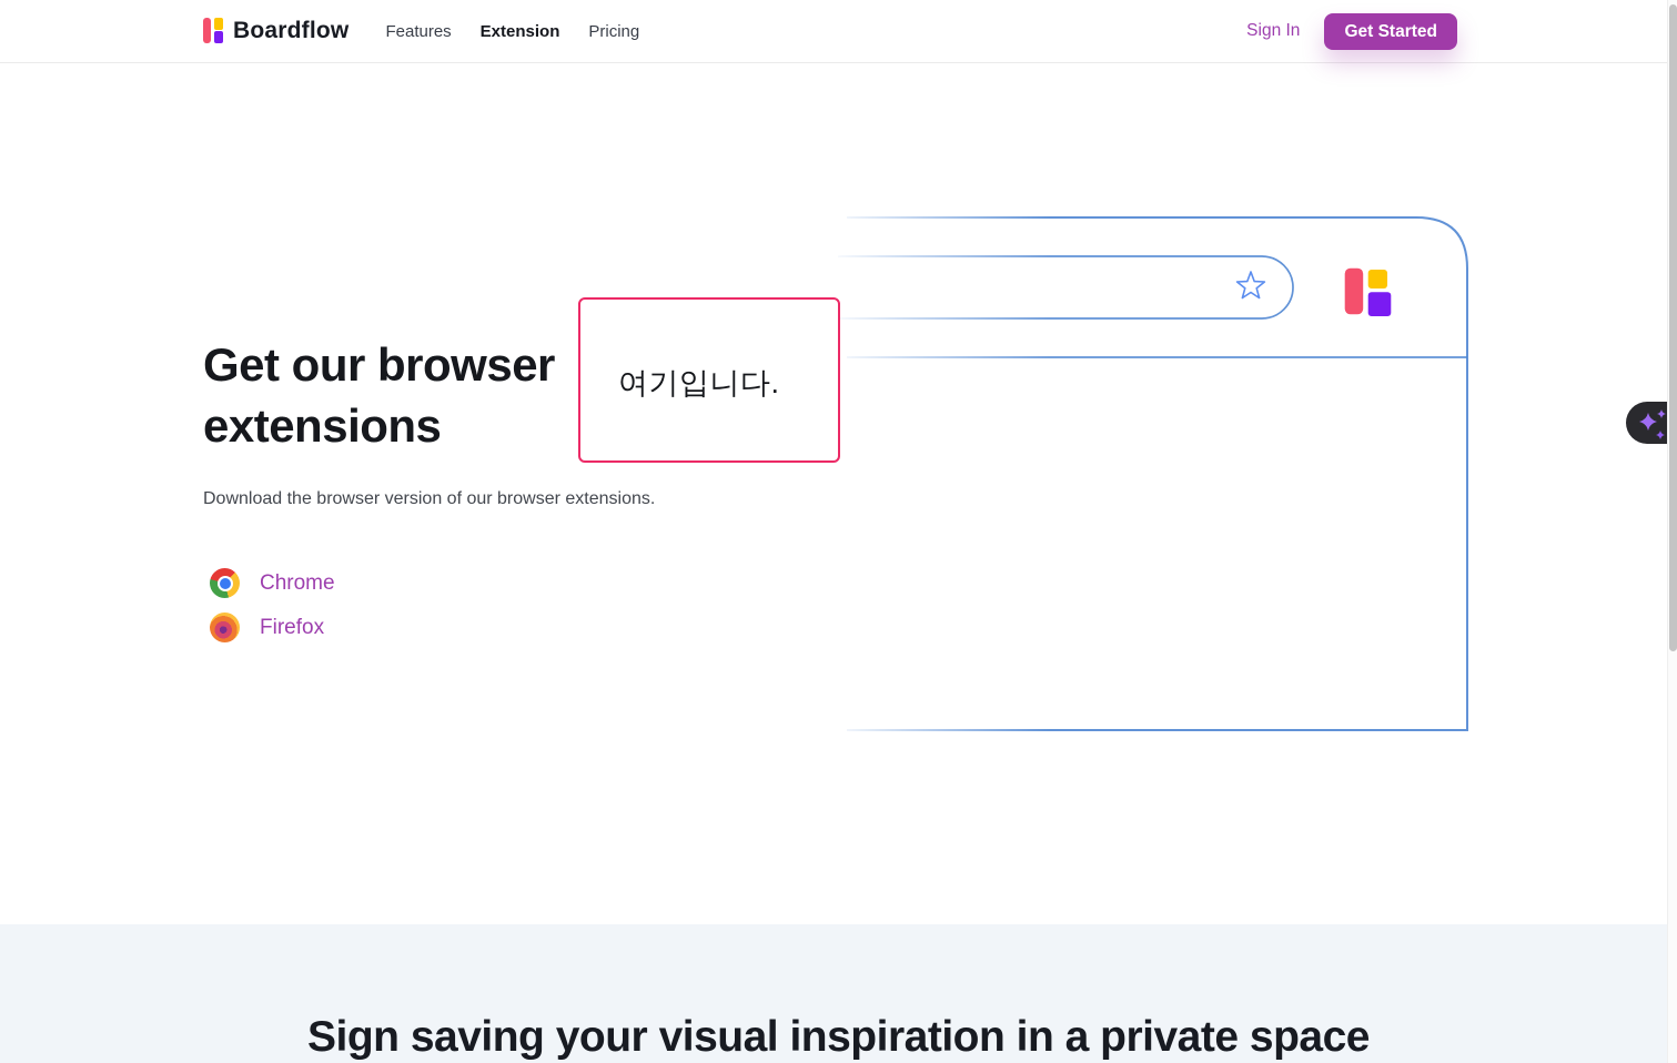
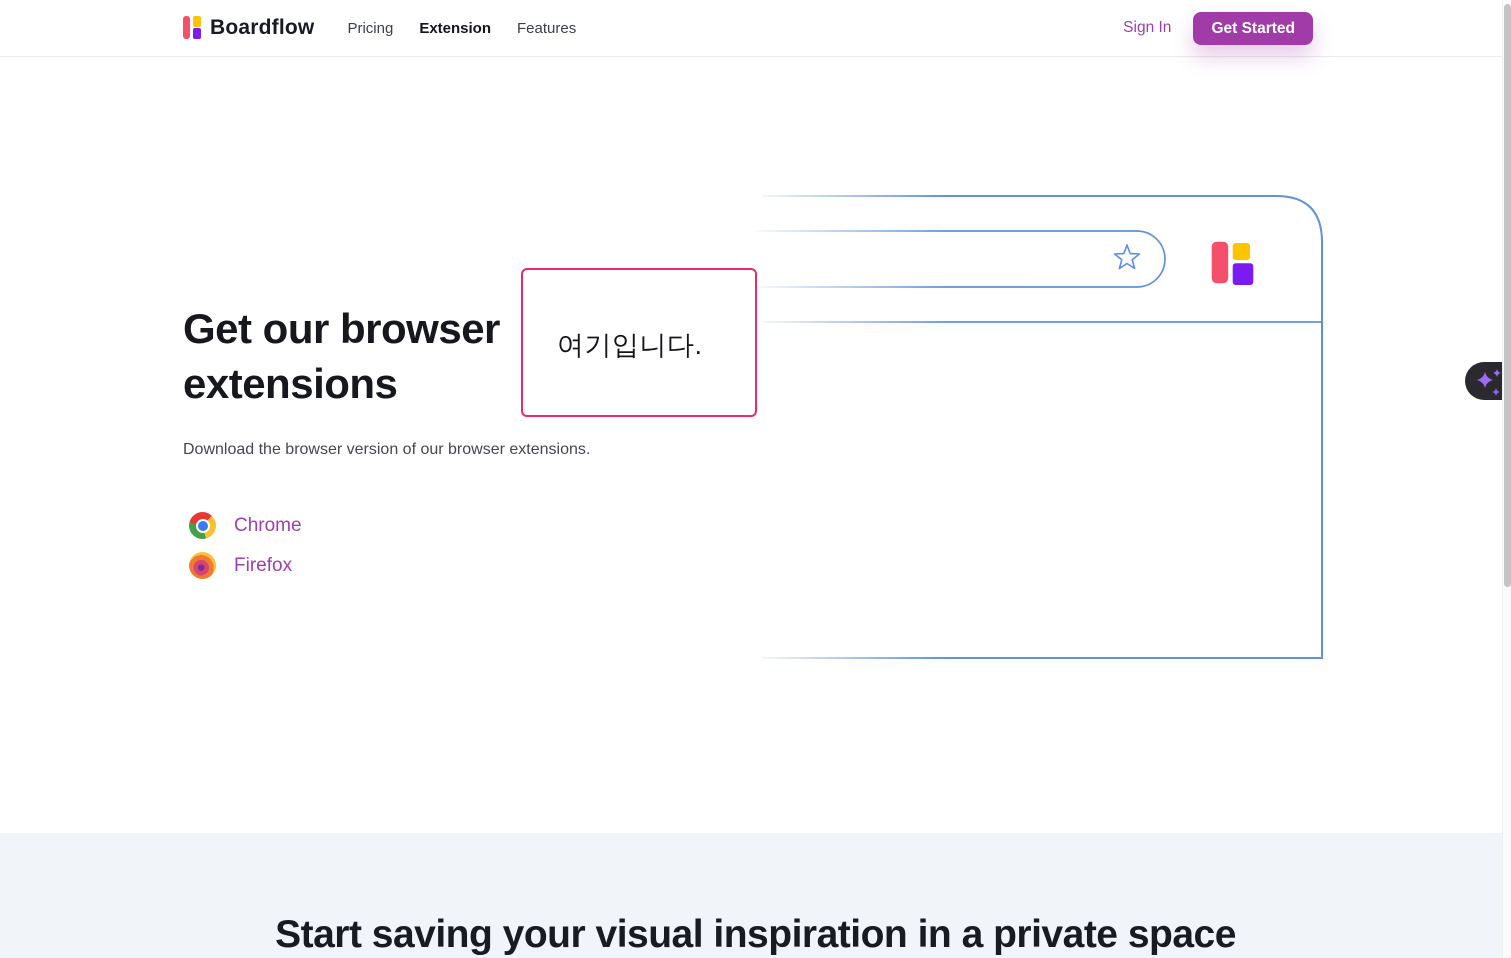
  Boardflow
- Features
+ Pricing
  Extension
- Pricing
+ Features
  Sign In
  Get Started
  Get our browser extensions
  Download the browser version of our browser extensions.
  Chrome
  Firefox
  여기입니다.
- Sign saving your visual inspiration in a private space
+ Start saving your visual inspiration in a private space
